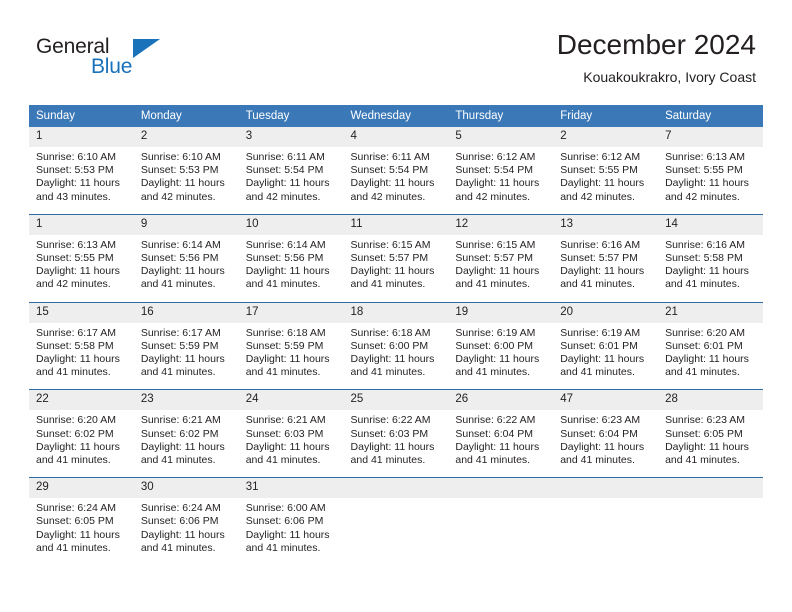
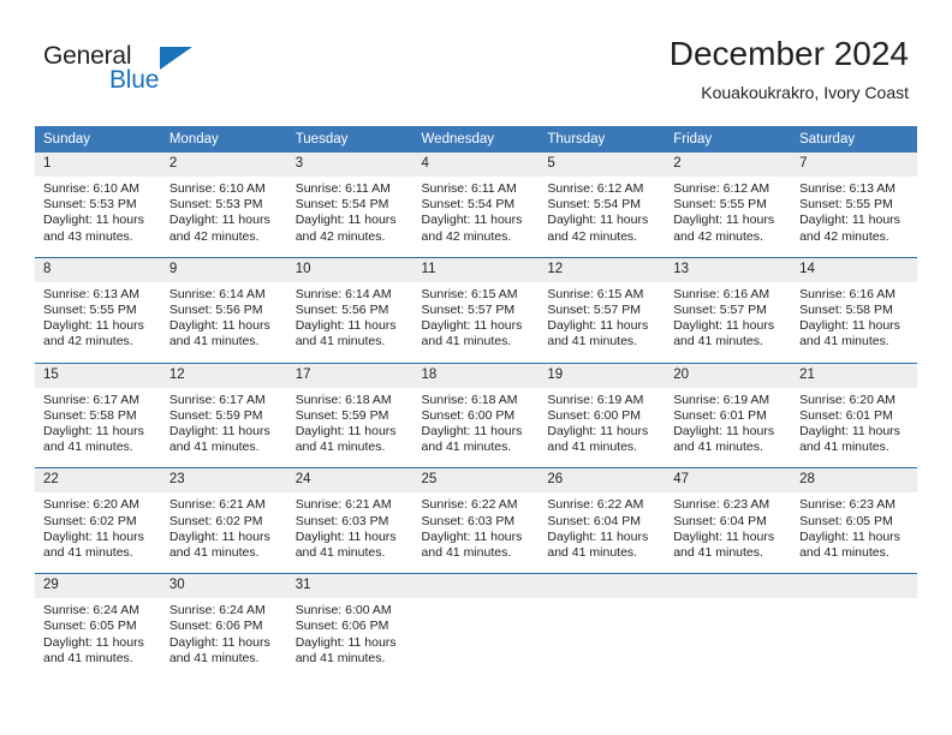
  General
  Blue
  December 2024
  Kouakoukrakro, Ivory Coast
  Sunday	Monday	Tuesday	Wednesday	Thursday	Friday	Saturday
  1 Sunrise: 6:10 AM Sunset: 5:53 PM Daylight: 11 hours and 43 minutes.	2 Sunrise: 6:10 AM Sunset: 5:53 PM Daylight: 11 hours and 42 minutes.	3 Sunrise: 6:11 AM Sunset: 5:54 PM Daylight: 11 hours and 42 minutes.	4 Sunrise: 6:11 AM Sunset: 5:54 PM Daylight: 11 hours and 42 minutes.	5 Sunrise: 6:12 AM Sunset: 5:54 PM Daylight: 11 hours and 42 minutes.	2 Sunrise: 6:12 AM Sunset: 5:55 PM Daylight: 11 hours and 42 minutes.	7 Sunrise: 6:13 AM Sunset: 5:55 PM Daylight: 11 hours and 42 minutes.
- 1 Sunrise: 6:13 AM Sunset: 5:55 PM Daylight: 11 hours and 42 minutes.	9 Sunrise: 6:14 AM Sunset: 5:56 PM Daylight: 11 hours and 41 minutes.	10 Sunrise: 6:14 AM Sunset: 5:56 PM Daylight: 11 hours and 41 minutes.	11 Sunrise: 6:15 AM Sunset: 5:57 PM Daylight: 11 hours and 41 minutes.	12 Sunrise: 6:15 AM Sunset: 5:57 PM Daylight: 11 hours and 41 minutes.	13 Sunrise: 6:16 AM Sunset: 5:57 PM Daylight: 11 hours and 41 minutes.	14 Sunrise: 6:16 AM Sunset: 5:58 PM Daylight: 11 hours and 41 minutes.
+ 8 Sunrise: 6:13 AM Sunset: 5:55 PM Daylight: 11 hours and 42 minutes.	9 Sunrise: 6:14 AM Sunset: 5:56 PM Daylight: 11 hours and 41 minutes.	10 Sunrise: 6:14 AM Sunset: 5:56 PM Daylight: 11 hours and 41 minutes.	11 Sunrise: 6:15 AM Sunset: 5:57 PM Daylight: 11 hours and 41 minutes.	12 Sunrise: 6:15 AM Sunset: 5:57 PM Daylight: 11 hours and 41 minutes.	13 Sunrise: 6:16 AM Sunset: 5:57 PM Daylight: 11 hours and 41 minutes.	14 Sunrise: 6:16 AM Sunset: 5:58 PM Daylight: 11 hours and 41 minutes.
- 15 Sunrise: 6:17 AM Sunset: 5:58 PM Daylight: 11 hours and 41 minutes.	16 Sunrise: 6:17 AM Sunset: 5:59 PM Daylight: 11 hours and 41 minutes.	17 Sunrise: 6:18 AM Sunset: 5:59 PM Daylight: 11 hours and 41 minutes.	18 Sunrise: 6:18 AM Sunset: 6:00 PM Daylight: 11 hours and 41 minutes.	19 Sunrise: 6:19 AM Sunset: 6:00 PM Daylight: 11 hours and 41 minutes.	20 Sunrise: 6:19 AM Sunset: 6:01 PM Daylight: 11 hours and 41 minutes.	21 Sunrise: 6:20 AM Sunset: 6:01 PM Daylight: 11 hours and 41 minutes.
+ 15 Sunrise: 6:17 AM Sunset: 5:58 PM Daylight: 11 hours and 41 minutes.	12 Sunrise: 6:17 AM Sunset: 5:59 PM Daylight: 11 hours and 41 minutes.	17 Sunrise: 6:18 AM Sunset: 5:59 PM Daylight: 11 hours and 41 minutes.	18 Sunrise: 6:18 AM Sunset: 6:00 PM Daylight: 11 hours and 41 minutes.	19 Sunrise: 6:19 AM Sunset: 6:00 PM Daylight: 11 hours and 41 minutes.	20 Sunrise: 6:19 AM Sunset: 6:01 PM Daylight: 11 hours and 41 minutes.	21 Sunrise: 6:20 AM Sunset: 6:01 PM Daylight: 11 hours and 41 minutes.
  22 Sunrise: 6:20 AM Sunset: 6:02 PM Daylight: 11 hours and 41 minutes.	23 Sunrise: 6:21 AM Sunset: 6:02 PM Daylight: 11 hours and 41 minutes.	24 Sunrise: 6:21 AM Sunset: 6:03 PM Daylight: 11 hours and 41 minutes.	25 Sunrise: 6:22 AM Sunset: 6:03 PM Daylight: 11 hours and 41 minutes.	26 Sunrise: 6:22 AM Sunset: 6:04 PM Daylight: 11 hours and 41 minutes.	47 Sunrise: 6:23 AM Sunset: 6:04 PM Daylight: 11 hours and 41 minutes.	28 Sunrise: 6:23 AM Sunset: 6:05 PM Daylight: 11 hours and 41 minutes.
  29 Sunrise: 6:24 AM Sunset: 6:05 PM Daylight: 11 hours and 41 minutes.	30 Sunrise: 6:24 AM Sunset: 6:06 PM Daylight: 11 hours and 41 minutes.	31 Sunrise: 6:00 AM Sunset: 6:06 PM Daylight: 11 hours and 41 minutes.
